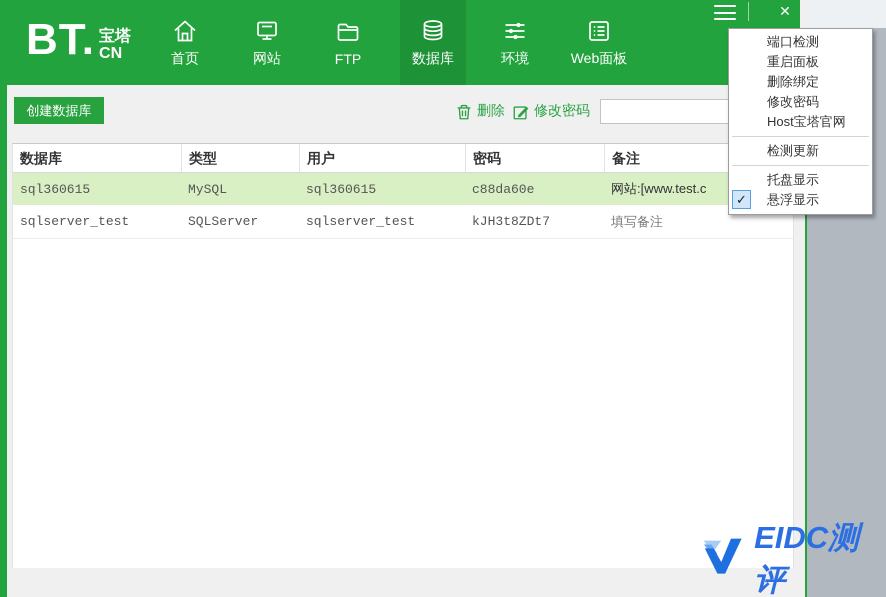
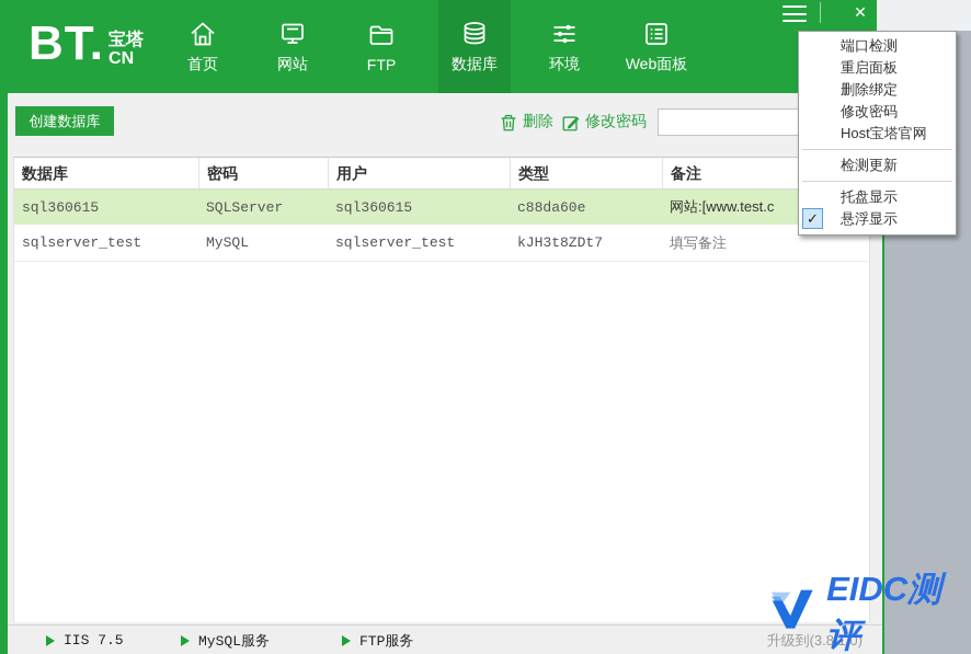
  BT.
  宝塔
  CN
  首页
  网站
  FTP
  数据库
  环境
  Web面板
  ✕
  创建数据库
  删除
  修改密码
  数据库
- 类型
+ 密码
  用户
- 密码
+ 类型
  备注
  sql360615
- MySQL
+ SQLServer
  sql360615
  c88da60e
  网站:[www.test.c
  sqlserver_test
- SQLServer
+ MySQL
  sqlserver_test
  kJH3t8ZDt7
  填写备注
+ IIS 7.5
+ MySQL服务
+ FTP服务
+ 升级到(3.8.1.0)
  端口检测
  重启面板
  删除绑定
  修改密码
  Host宝塔官网
  检测更新
  托盘显示
  ✓
  悬浮显示
  EIDC测评
